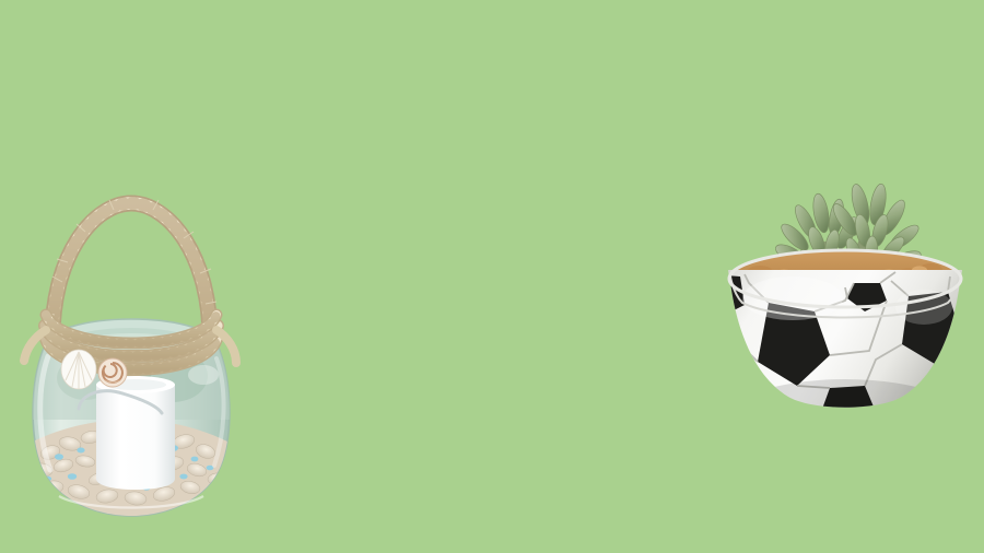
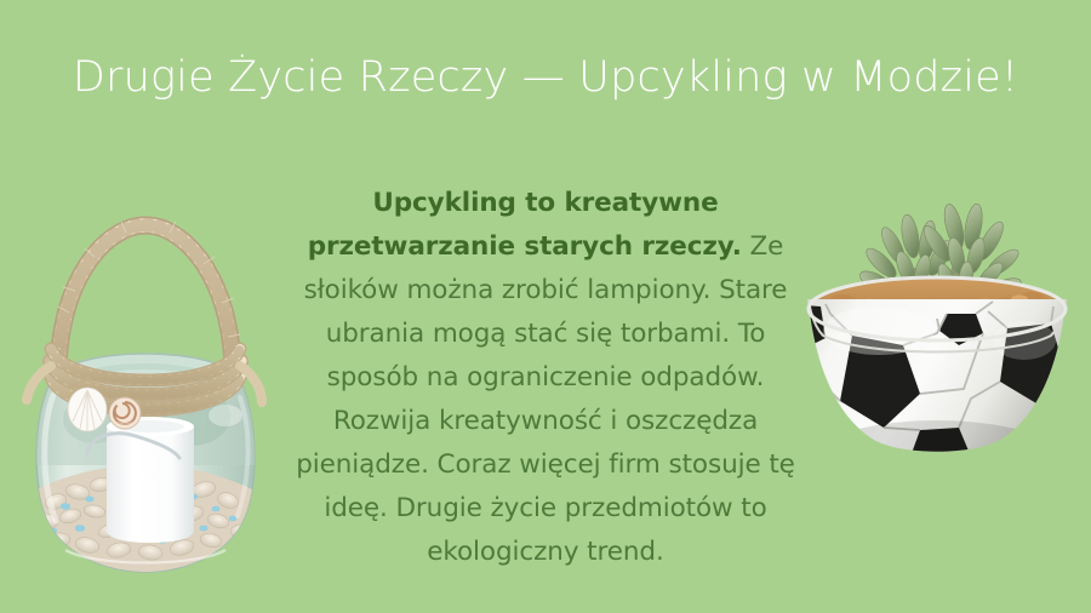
+ Drugie Życie Rzeczy — Upcykling w Modzie!
+ Upcykling to kreatywne przetwarzanie starych rzeczy. Ze słoików można zrobić lampiony. Stare ubrania mogą stać się torbami. To sposób na ograniczenie odpadów. Rozwija kreatywność i oszczędza pieniądze. Coraz więcej firm stosuje tę ideę. Drugie życie przedmiotów to ekologiczny trend.
